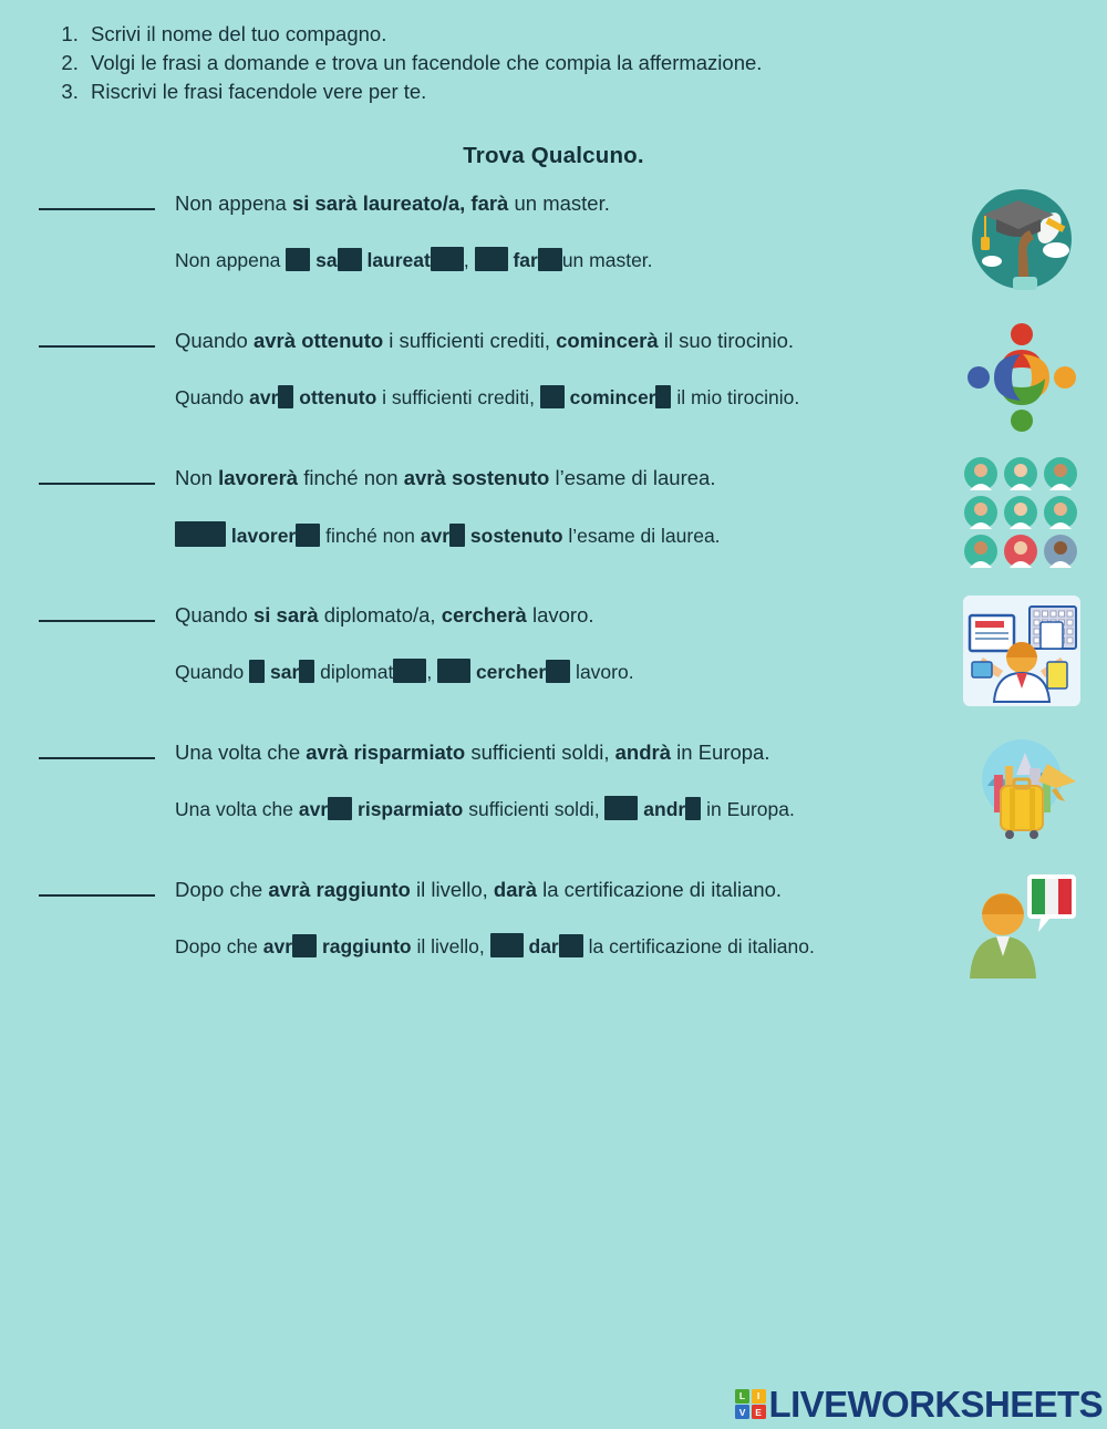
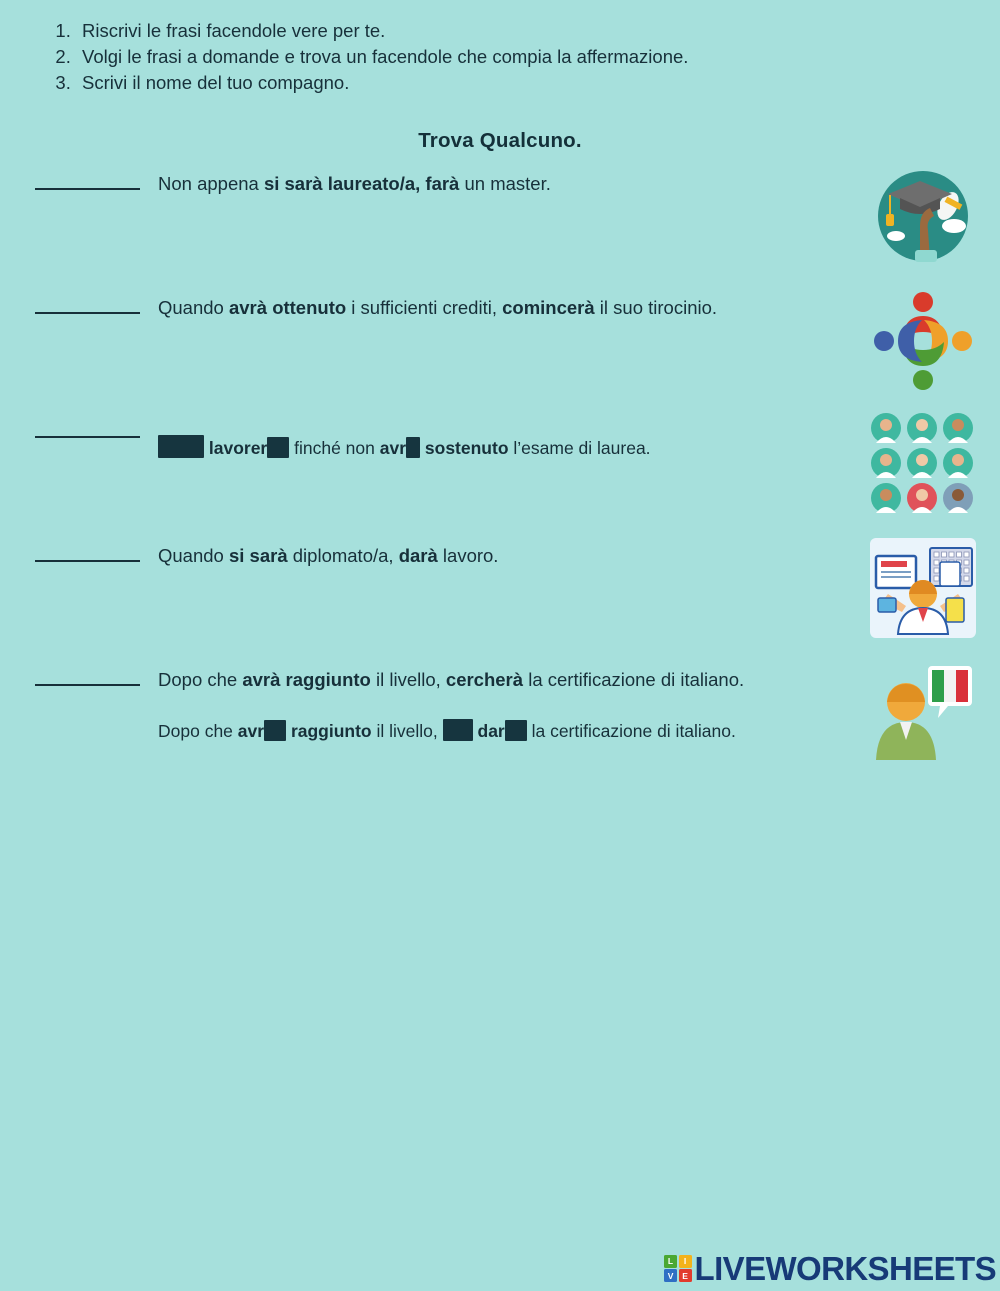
- Scrivi il nome del tuo compagno.
+ Riscrivi le frasi facendole vere per te.
  Volgi le frasi a domande e trova un facendole che compia la affermazione.
- Riscrivi le frasi facendole vere per te.
+ Scrivi il nome del tuo compagno.
  Trova Qualcuno.
  Non appena si sarà laureato/a, farà un master.
- Non appena sa laureat , far un master.
  Quando avrà ottenuto i sufficienti crediti, comincerà il suo tirocinio.
- Quando avr ottenuto i sufficienti crediti, comincer il mio tirocinio.
- Non lavorerà finché non avrà sostenuto l’esame di laurea.
  lavorer finché non avr sostenuto l’esame di laurea.
- Quando si sarà diplomato/a, cercherà lavoro.
+ Quando si sarà diplomato/a, darà lavoro.
- Quando sar diplomat , cercher lavoro.
- Una volta che avrà risparmiato sufficienti soldi, andrà in Europa.
- Una volta che avr risparmiato sufficienti soldi, andr in Europa.
- Dopo che avrà raggiunto il livello, darà la certificazione di italiano.
+ Dopo che avrà raggiunto il livello, cercherà la certificazione di italiano.
  Dopo che avr raggiunto il livello, dar la certificazione di italiano.
  L
  I
  V
  E
  LIVEWORKSHEETS
